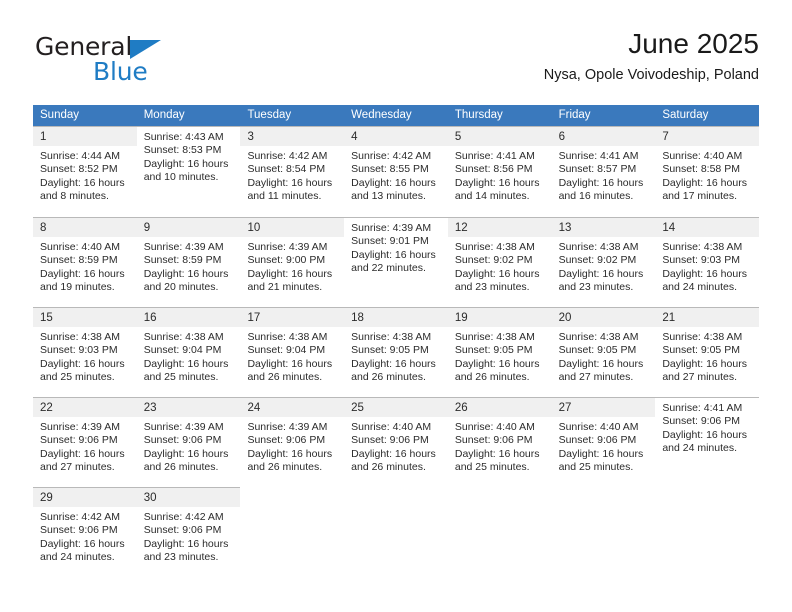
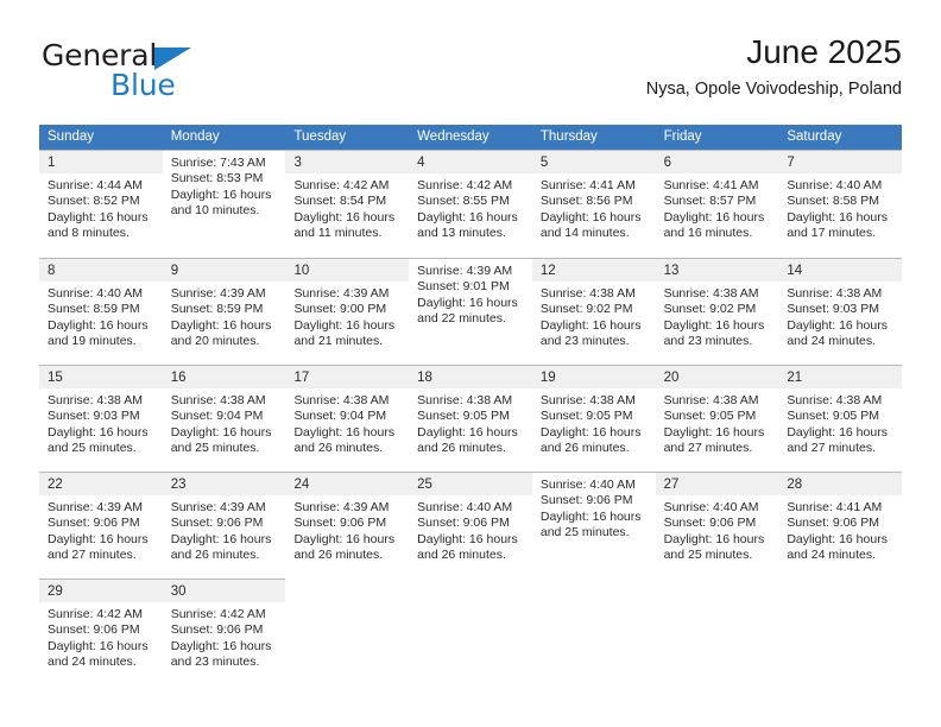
  General
  Blue
  June 2025
  Nysa, Opole Voivodeship, Poland
  Sunday
  Monday
  Tuesday
  Wednesday
  Thursday
  Friday
  Saturday
  1
  Sunrise: 4:44 AM
  Sunset: 8:52 PM
  Daylight: 16 hours
  and 8 minutes.
- Sunrise: 4:43 AM
+ Sunrise: 7:43 AM
  Sunset: 8:53 PM
  Daylight: 16 hours
  and 10 minutes.
  3
  Sunrise: 4:42 AM
  Sunset: 8:54 PM
  Daylight: 16 hours
  and 11 minutes.
  4
  Sunrise: 4:42 AM
  Sunset: 8:55 PM
  Daylight: 16 hours
  and 13 minutes.
  5
  Sunrise: 4:41 AM
  Sunset: 8:56 PM
  Daylight: 16 hours
  and 14 minutes.
  6
  Sunrise: 4:41 AM
  Sunset: 8:57 PM
  Daylight: 16 hours
  and 16 minutes.
  7
  Sunrise: 4:40 AM
  Sunset: 8:58 PM
  Daylight: 16 hours
  and 17 minutes.
  8
  Sunrise: 4:40 AM
  Sunset: 8:59 PM
  Daylight: 16 hours
  and 19 minutes.
  9
  Sunrise: 4:39 AM
  Sunset: 8:59 PM
  Daylight: 16 hours
  and 20 minutes.
  10
  Sunrise: 4:39 AM
  Sunset: 9:00 PM
  Daylight: 16 hours
  and 21 minutes.
  Sunrise: 4:39 AM
  Sunset: 9:01 PM
  Daylight: 16 hours
  and 22 minutes.
  12
  Sunrise: 4:38 AM
  Sunset: 9:02 PM
  Daylight: 16 hours
  and 23 minutes.
  13
  Sunrise: 4:38 AM
  Sunset: 9:02 PM
  Daylight: 16 hours
  and 23 minutes.
  14
  Sunrise: 4:38 AM
  Sunset: 9:03 PM
  Daylight: 16 hours
  and 24 minutes.
  15
  Sunrise: 4:38 AM
  Sunset: 9:03 PM
  Daylight: 16 hours
  and 25 minutes.
  16
  Sunrise: 4:38 AM
  Sunset: 9:04 PM
  Daylight: 16 hours
  and 25 minutes.
  17
  Sunrise: 4:38 AM
  Sunset: 9:04 PM
  Daylight: 16 hours
  and 26 minutes.
  18
  Sunrise: 4:38 AM
  Sunset: 9:05 PM
  Daylight: 16 hours
  and 26 minutes.
  19
  Sunrise: 4:38 AM
  Sunset: 9:05 PM
  Daylight: 16 hours
  and 26 minutes.
  20
  Sunrise: 4:38 AM
  Sunset: 9:05 PM
  Daylight: 16 hours
  and 27 minutes.
  21
  Sunrise: 4:38 AM
  Sunset: 9:05 PM
  Daylight: 16 hours
  and 27 minutes.
  22
  Sunrise: 4:39 AM
  Sunset: 9:06 PM
  Daylight: 16 hours
  and 27 minutes.
  23
  Sunrise: 4:39 AM
  Sunset: 9:06 PM
  Daylight: 16 hours
  and 26 minutes.
  24
  Sunrise: 4:39 AM
  Sunset: 9:06 PM
  Daylight: 16 hours
  and 26 minutes.
  25
  Sunrise: 4:40 AM
  Sunset: 9:06 PM
  Daylight: 16 hours
  and 26 minutes.
- 26
  Sunrise: 4:40 AM
  Sunset: 9:06 PM
  Daylight: 16 hours
  and 25 minutes.
  27
  Sunrise: 4:40 AM
  Sunset: 9:06 PM
  Daylight: 16 hours
  and 25 minutes.
+ 28
  Sunrise: 4:41 AM
  Sunset: 9:06 PM
  Daylight: 16 hours
  and 24 minutes.
  29
  Sunrise: 4:42 AM
  Sunset: 9:06 PM
  Daylight: 16 hours
  and 24 minutes.
  30
  Sunrise: 4:42 AM
  Sunset: 9:06 PM
  Daylight: 16 hours
  and 23 minutes.
